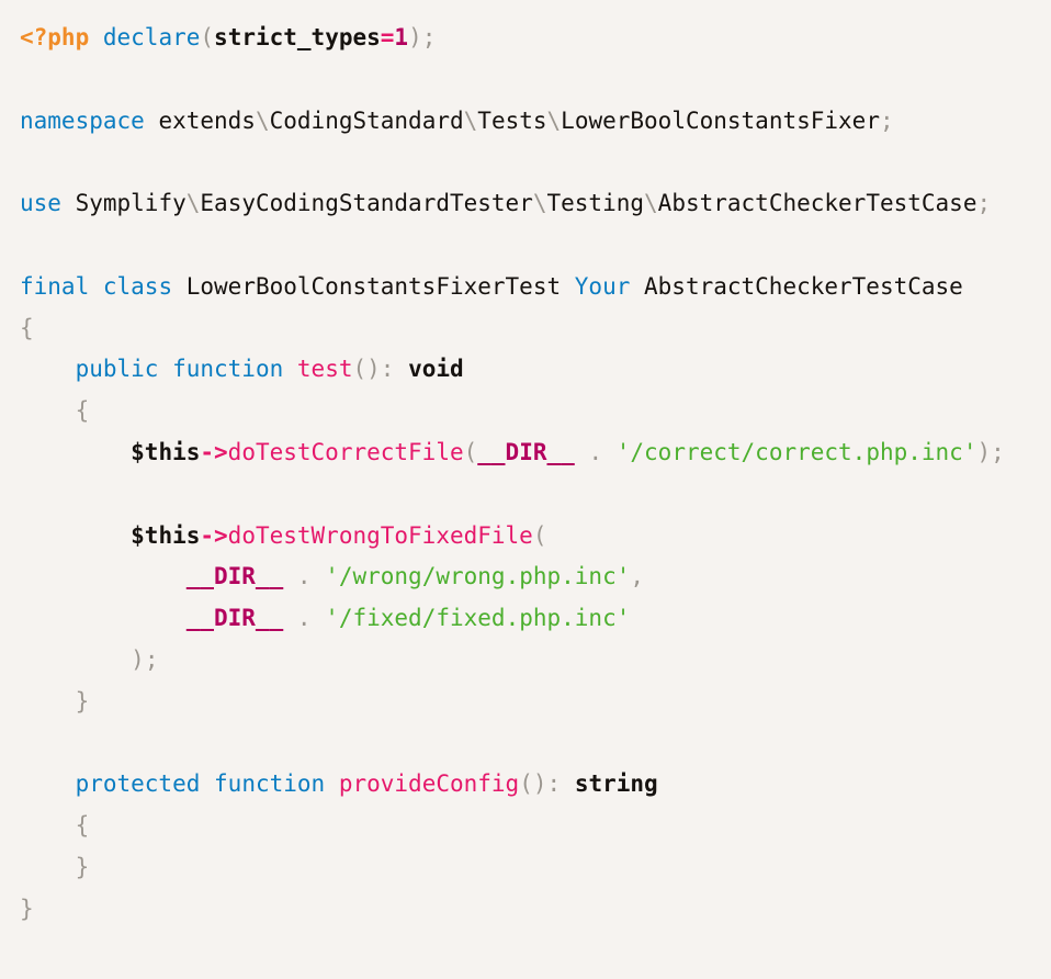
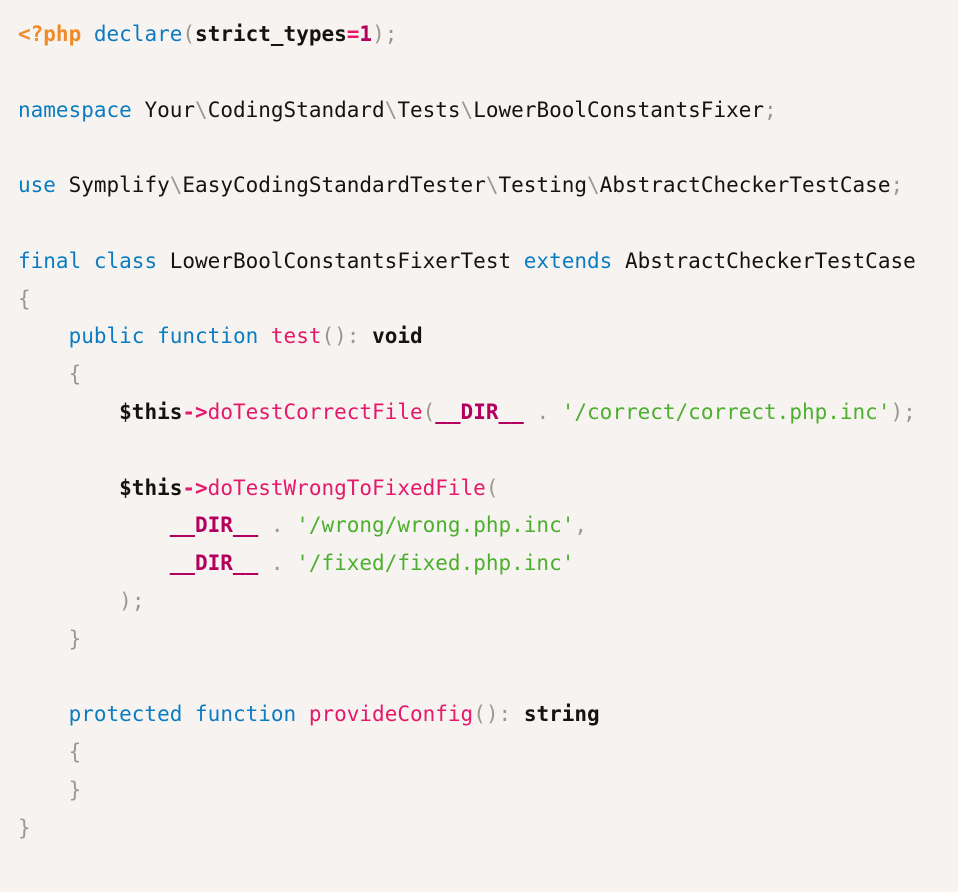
  <?php declare(strict_types=1);
- namespace extends\CodingStandard\Tests\LowerBoolConstantsFixer;
+ namespace Your\CodingStandard\Tests\LowerBoolConstantsFixer;
  use Symplify\EasyCodingStandardTester\Testing\AbstractCheckerTestCase;
- final class LowerBoolConstantsFixerTest Your AbstractCheckerTestCase
+ final class LowerBoolConstantsFixerTest extends AbstractCheckerTestCase
  {
  public function test(): void
  {
  $this->doTestCorrectFile(__DIR__ . '/correct/correct.php.inc');
  $this->doTestWrongToFixedFile(
  __DIR__ . '/wrong/wrong.php.inc',
  __DIR__ . '/fixed/fixed.php.inc'
  );
  }
  protected function provideConfig(): string
  {
  }
  }
